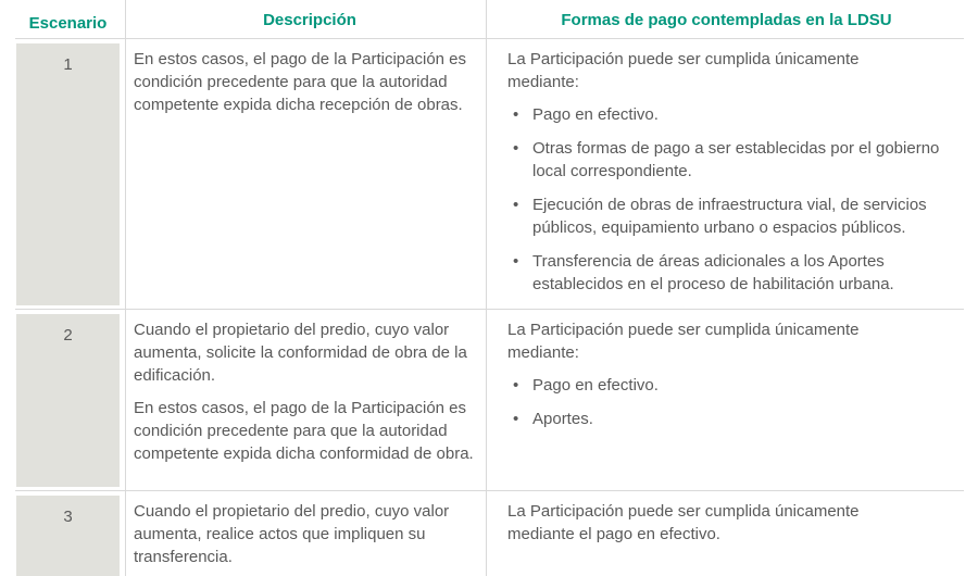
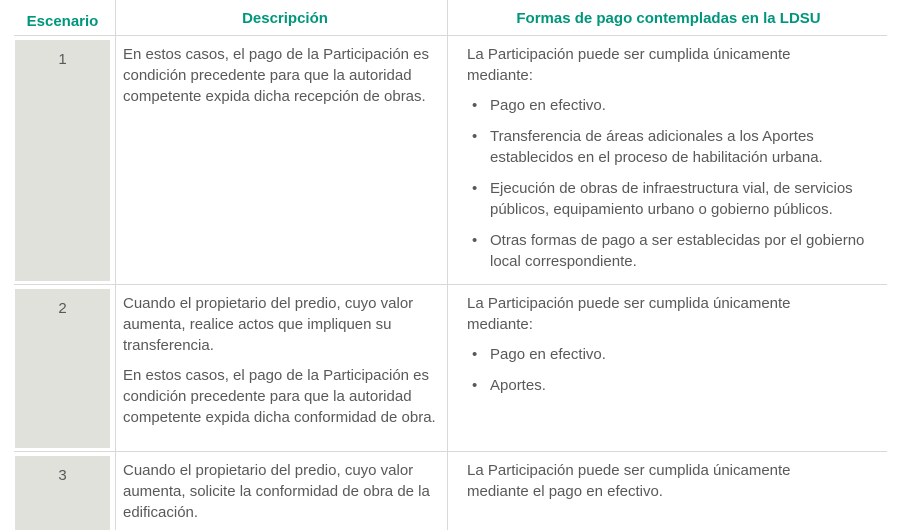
  Escenario
  Descripción
  Formas de pago contempladas en la LDSU
  1
  En estos casos, el pago de la Participación es condición precedente para que la autoridad competente expida dicha recepción de obras.
  La Participación puede ser cumplida únicamente mediante:
  Pago en efectivo.
- Otras formas de pago a ser establecidas por el gobierno local correspondiente.
+ Transferencia de áreas adicionales a los Aportes establecidos en el proceso de habilitación urbana.
- Ejecución de obras de infraestructura vial, de servicios públicos, equipamiento urbano o espacios públicos.
+ Ejecución de obras de infraestructura vial, de servicios públicos, equipamiento urbano o gobierno públicos.
- Transferencia de áreas adicionales a los Aportes establecidos en el proceso de habilitación urbana.
+ Otras formas de pago a ser establecidas por el gobierno local correspondiente.
  2
- Cuando el propietario del predio, cuyo valor aumenta, solicite la conformidad de obra de la edificación.
+ Cuando el propietario del predio, cuyo valor aumenta, realice actos que impliquen su transferencia.
  En estos casos, el pago de la Participación es condición precedente para que la autoridad competente expida dicha conformidad de obra.
  La Participación puede ser cumplida únicamente mediante:
  Pago en efectivo.
  Aportes.
  3
- Cuando el propietario del predio, cuyo valor aumenta, realice actos que impliquen su transferencia.
+ Cuando el propietario del predio, cuyo valor aumenta, solicite la conformidad de obra de la edificación.
  La Participación puede ser cumplida únicamente mediante el pago en efectivo.
